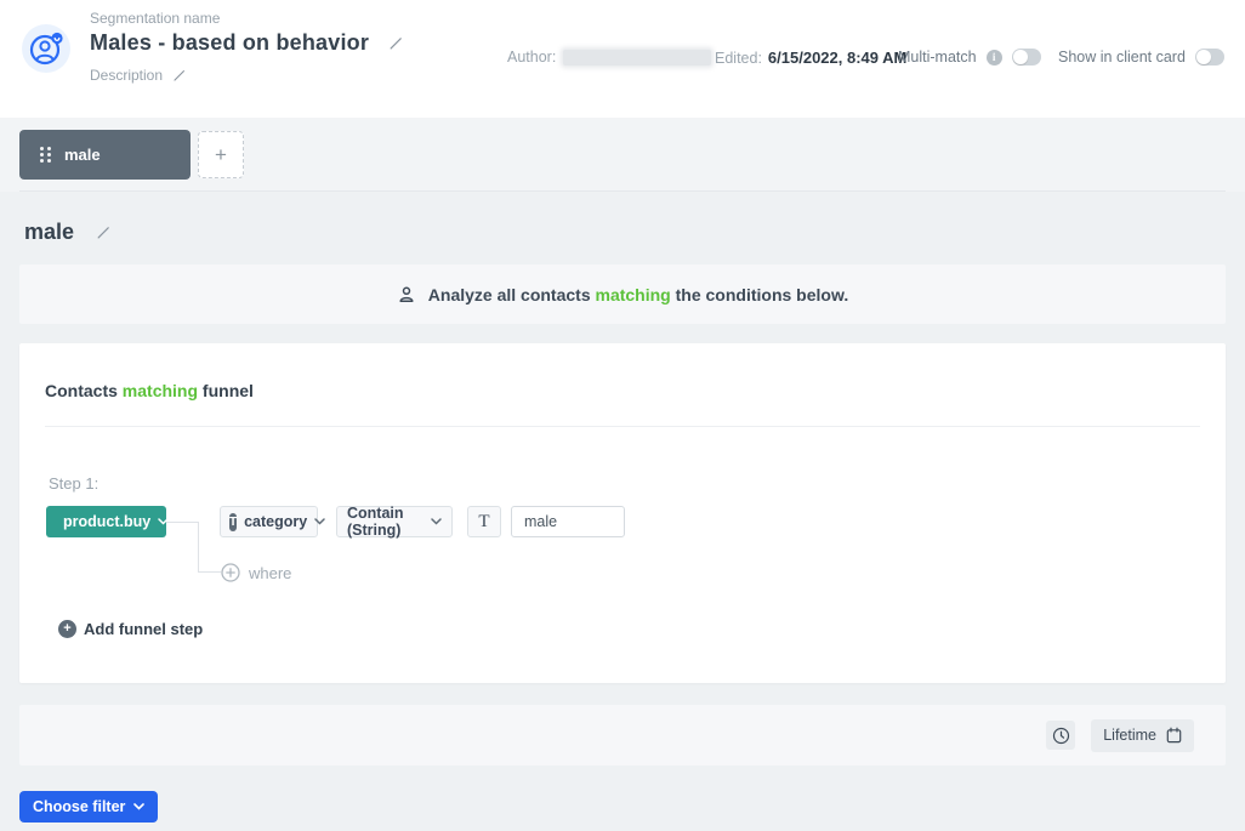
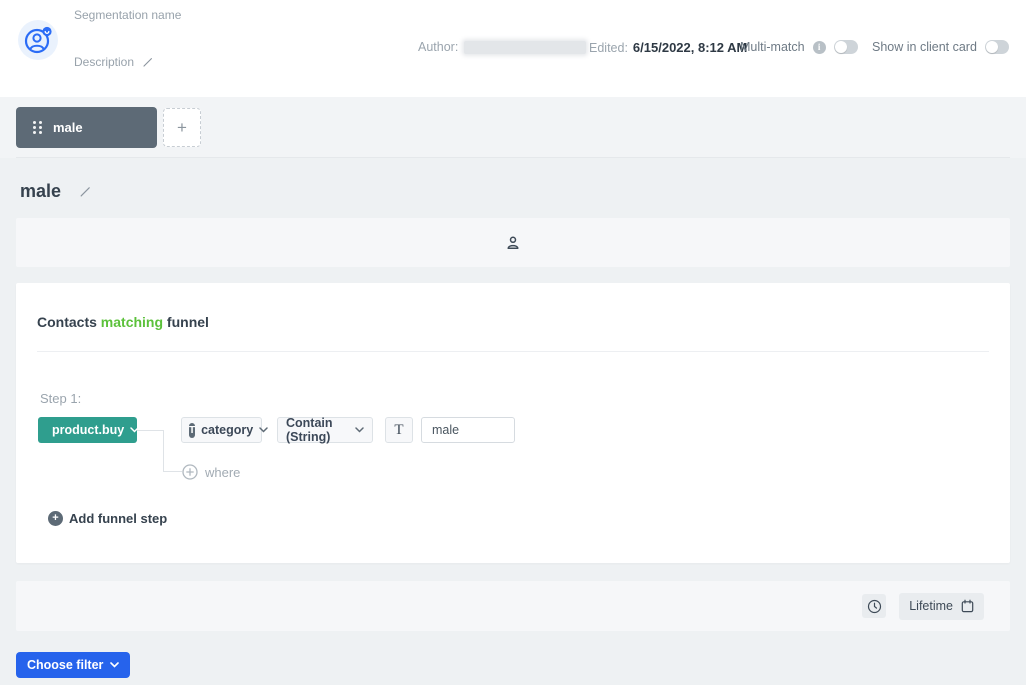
  Segmentation name
- Males - based on behavior
  Description
  Author:
  Edited:
- 6/15/2022, 8:49 AM
+ 6/15/2022, 8:12 AM
  Multi-match
  i
  Show in client card
  male
  +
  male
- Analyze all contacts matching the conditions below.
  Contacts matching funnel
  Step 1:
  product.buy
  T
  category
  Contain (String)
  T
  male
  where
  +
  Add funnel step
  Lifetime
  Choose filter
